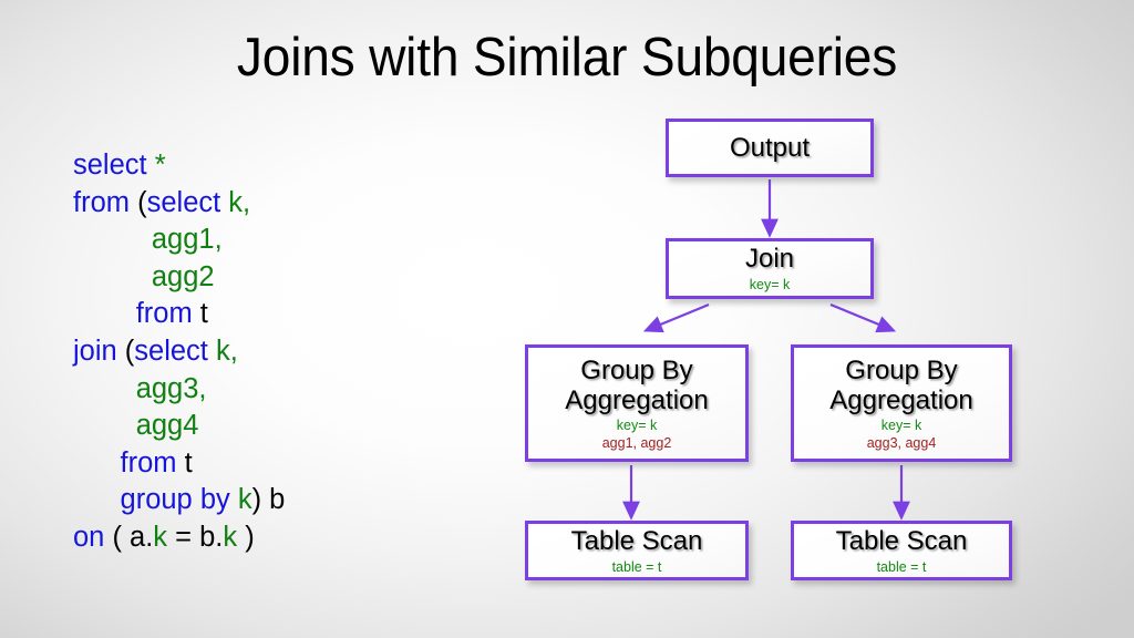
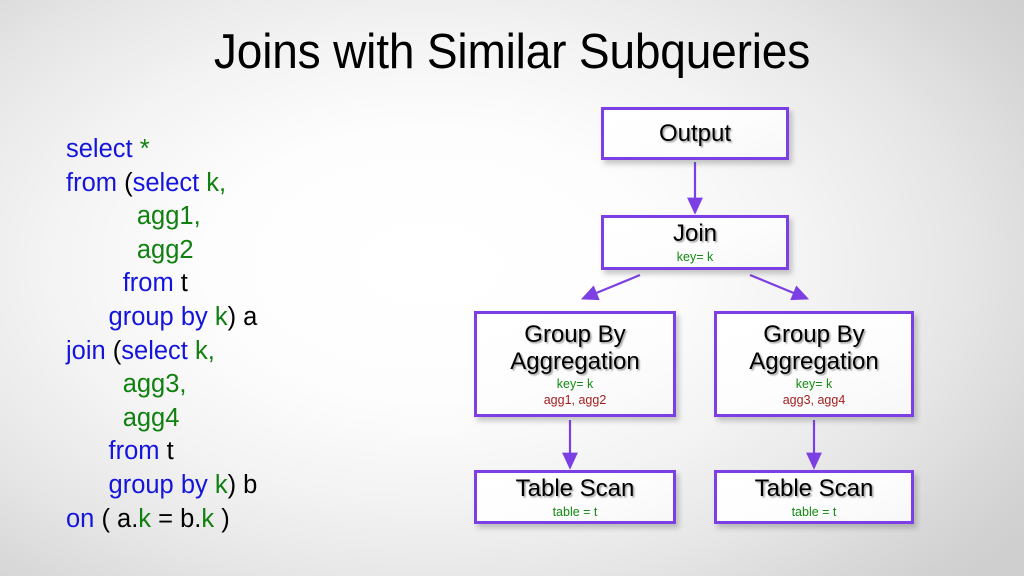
  Joins with Similar Subqueries
  select *
  from (select k,
  agg1,
  agg2
  from t
+ group by k) a
  join (select k,
  agg3,
  agg4
  from t
  group by k) b
  on ( a.k = b.k )
  Output
  Join
  key= k
  Group By
  Aggregation
  key= k
  agg1, agg2
  Group By
  Aggregation
  key= k
  agg3, agg4
  Table Scan
  table = t
  Table Scan
  table = t
